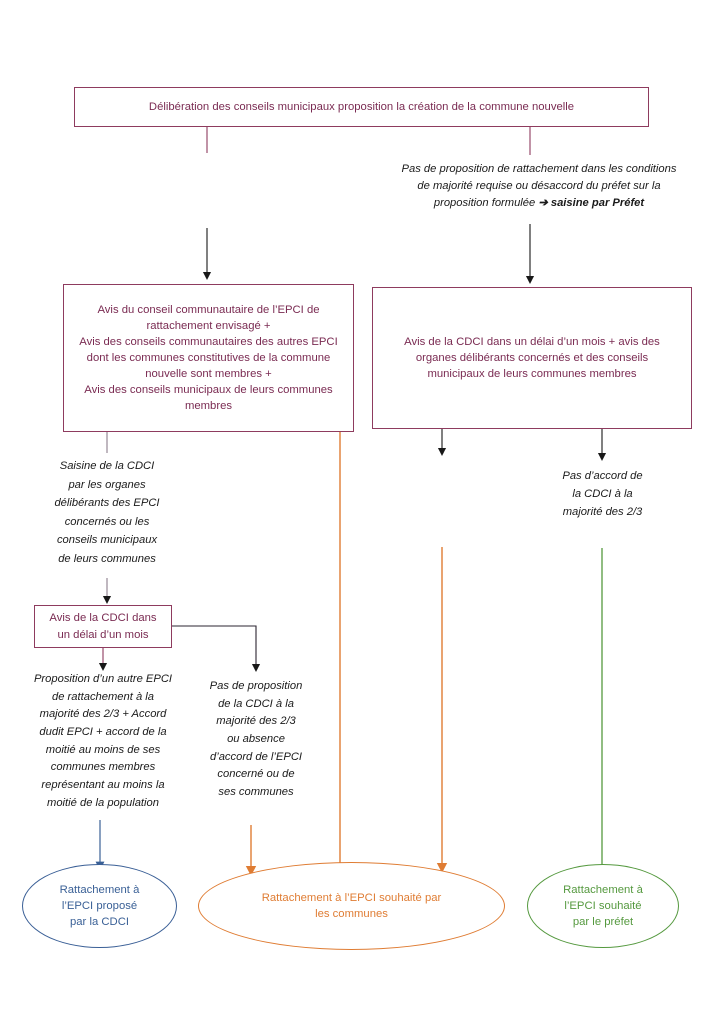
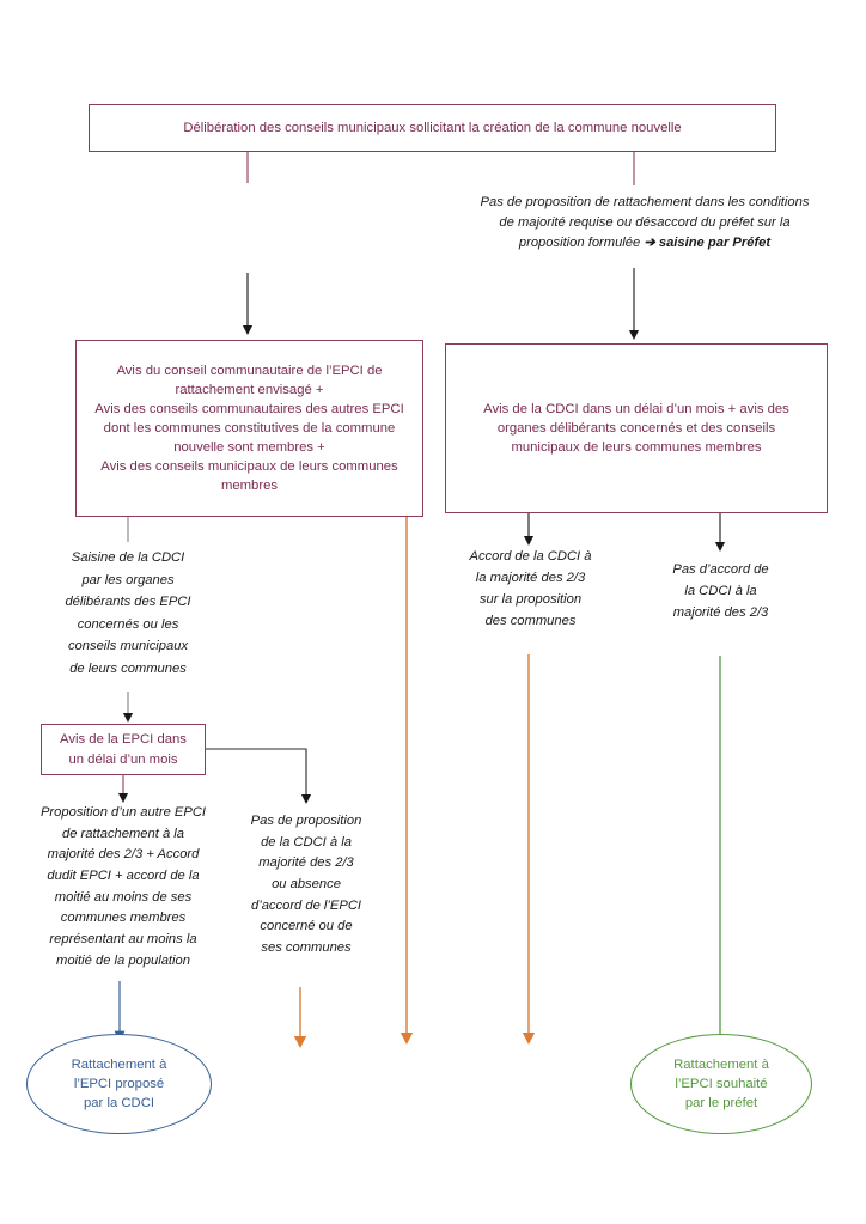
- Délibération des conseils municipaux proposition la création de la commune nouvelle
+ Délibération des conseils municipaux sollicitant la création de la commune nouvelle
  Pas de proposition de rattachement dans les conditions
  de majorité requise ou désaccord du préfet sur la
  proposition formulée ➔ saisine par Préfet
  Avis du conseil communautaire de l’EPCI de
  rattachement envisagé +
  Avis des conseils communautaires des autres EPCI
  dont les communes constitutives de la commune
  nouvelle sont membres +
  Avis des conseils municipaux de leurs communes
  membres
  Avis de la CDCI dans un délai d’un mois + avis des
  organes délibérants concernés et des conseils
  municipaux de leurs communes membres
  Saisine de la CDCI
  par les organes
  délibérants des EPCI
  concernés ou les
  conseils municipaux
  de leurs communes
+ Accord de la CDCI à
+ la majorité des 2/3
+ sur la proposition
+ des communes
  Pas d’accord de
  la CDCI à la
  majorité des 2/3
- Avis de la CDCI dans
+ Avis de la EPCI dans
  un délai d’un mois
  Proposition d’un autre EPCI
  de rattachement à la
  majorité des 2/3 + Accord
  dudit EPCI + accord de la
  moitié au moins de ses
  communes membres
  représentant au moins la
  moitié de la population
  Pas de proposition
  de la CDCI à la
  majorité des 2/3
  ou absence
  d’accord de l’EPCI
  concerné ou de
  ses communes
  Rattachement à
  l’EPCI proposé
  par la CDCI
- Rattachement à l’EPCI souhaité par
- les communes
  Rattachement à
  l’EPCI souhaité
  par le préfet
